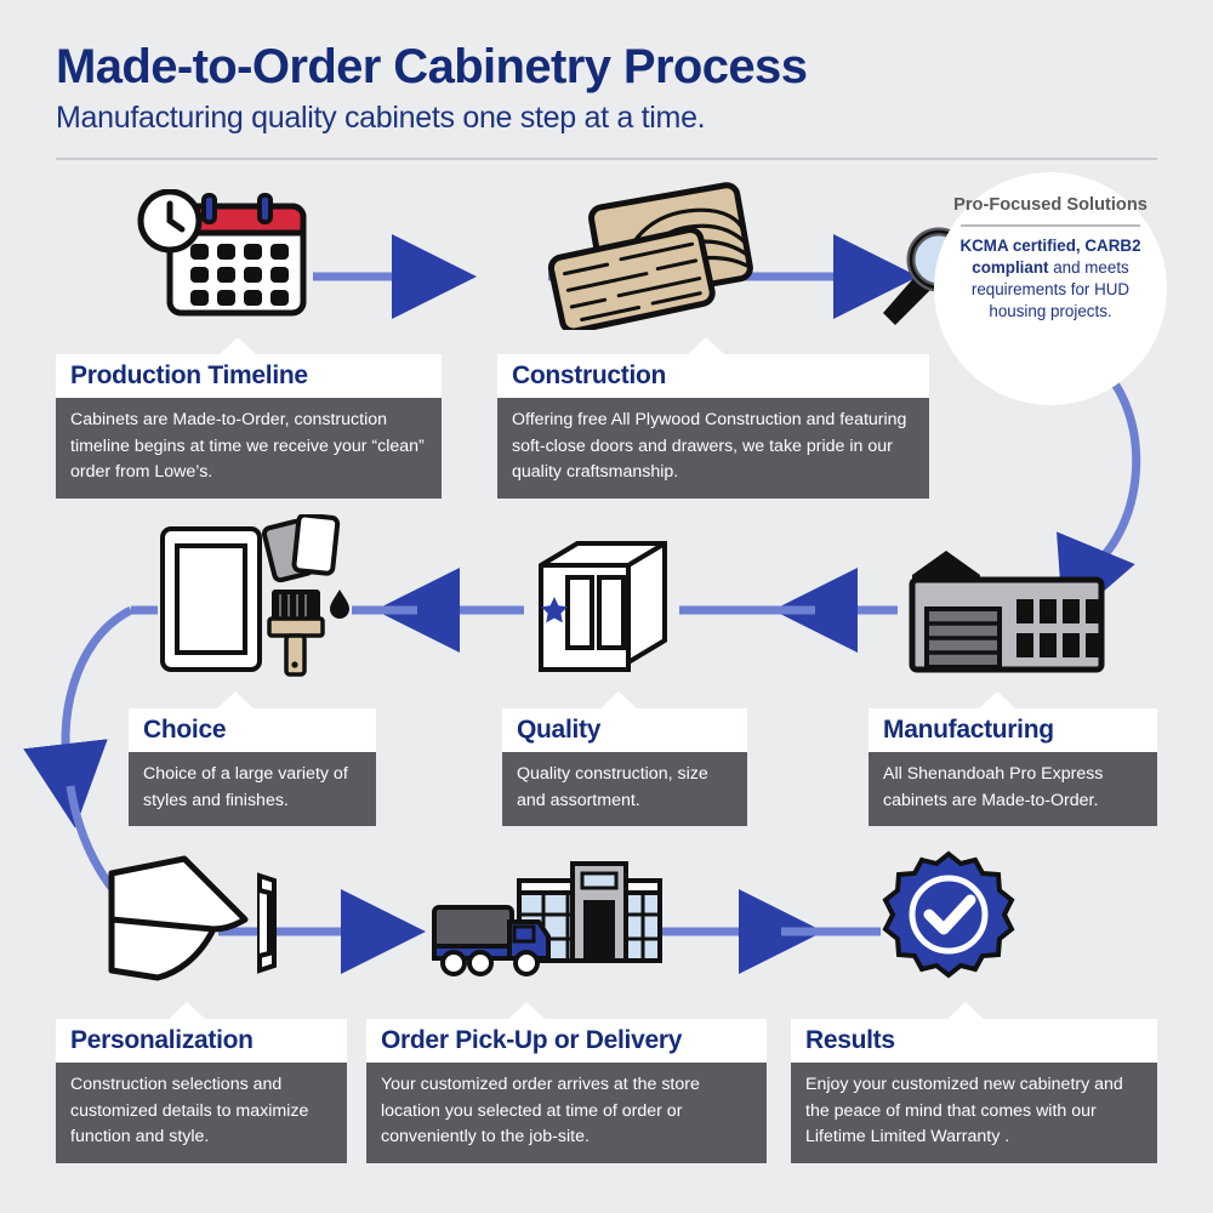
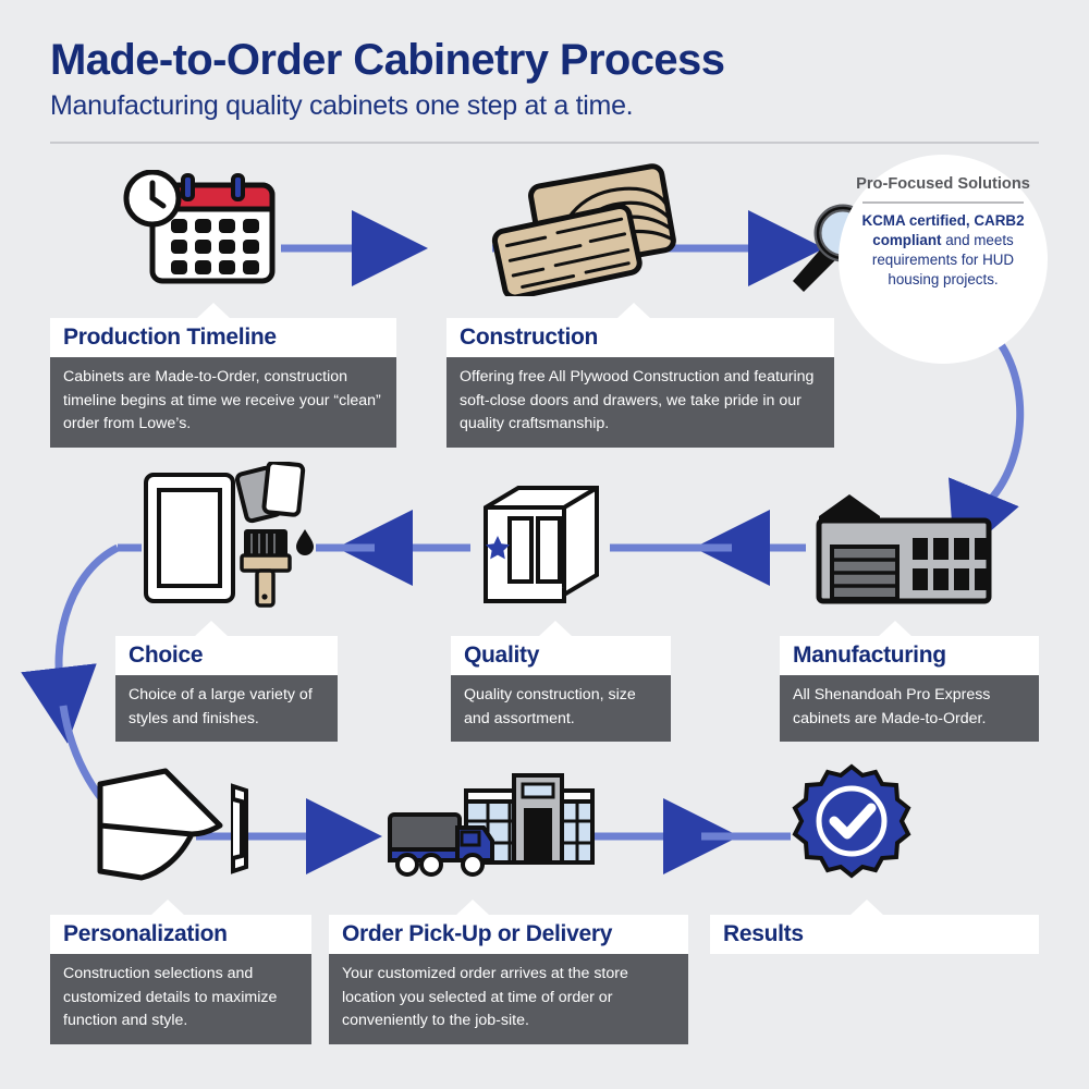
  Made-to-Order Cabinetry Process
  Manufacturing quality cabinets one step at a time.
  Pro-Focused Solutions
  KCMA certified, CARB2 compliant and meets requirements for HUD housing projects.
  Production Timeline
  Cabinets are Made-to-Order, construction timeline begins at time we receive your “clean” order from Lowe’s.
  Construction
  Offering free All Plywood Construction and featuring soft-close doors and drawers, we take pride in our quality craftsmanship.
  Manufacturing
  All Shenandoah Pro Express cabinets are Made-to-Order.
  Quality
  Quality construction, size and assortment.
  Choice
  Choice of a large variety of styles and finishes.
  Personalization
  Construction selections and customized details to maximize function and style.
  Order Pick-Up or Delivery
  Your customized order arrives at the store location you selected at time of order or conveniently to the job-site.
  Results
- Enjoy your customized new cabinetry and the peace of mind that comes with our Lifetime Limited Warranty .
